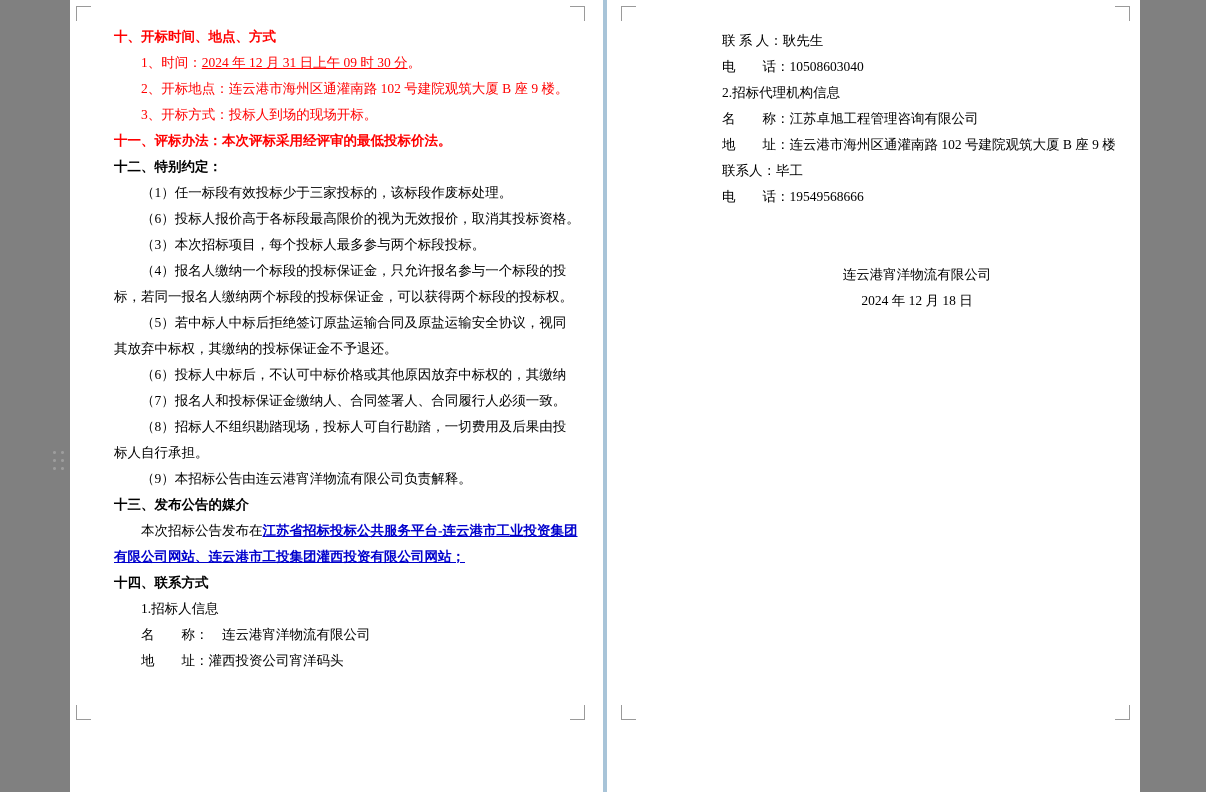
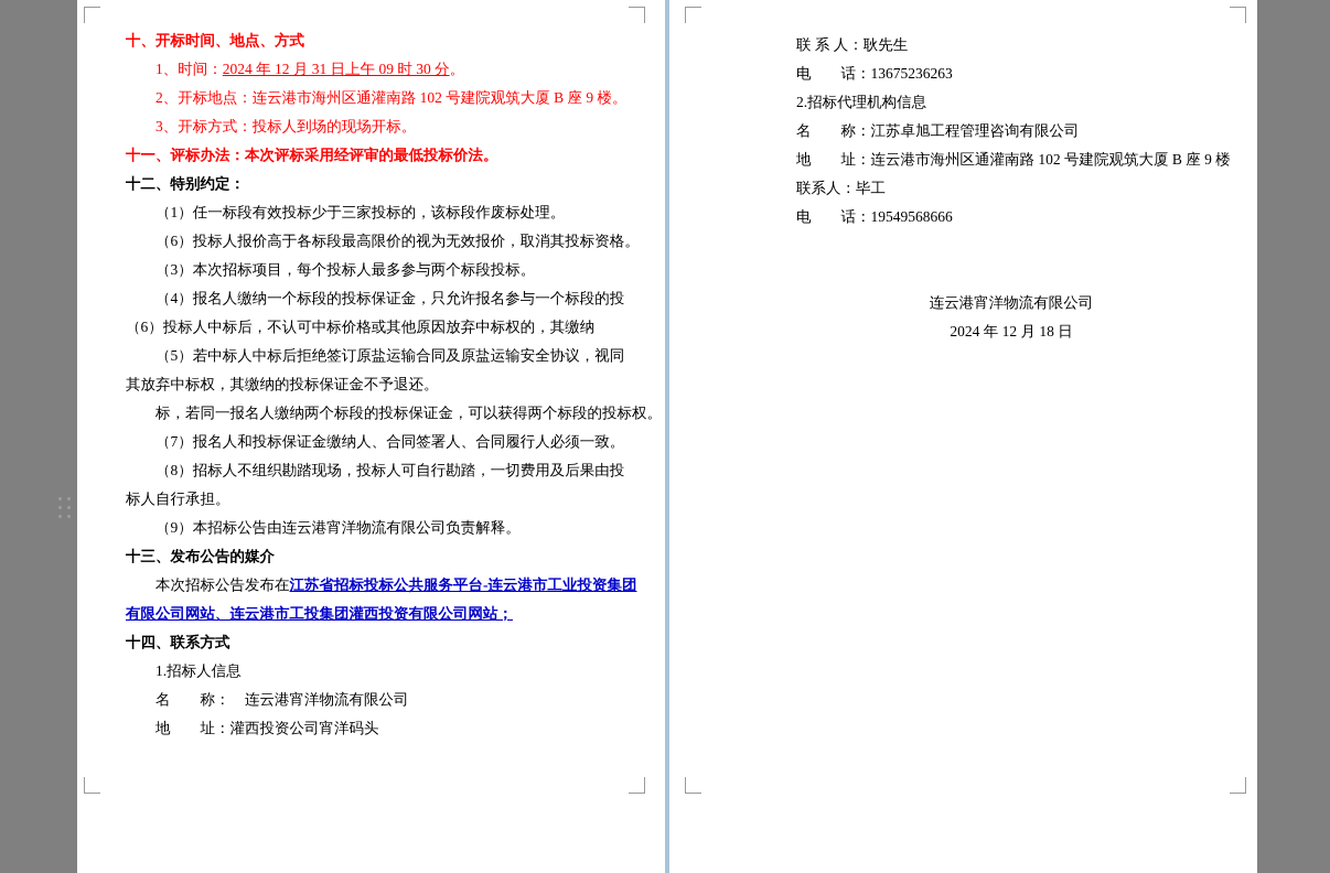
  十、开标时间、地点、方式
  1、时间：2024 年 12 月 31 日上午 09 时 30 分。
  2、开标地点：连云港市海州区通灌南路 102 号建院观筑大厦 B 座 9 楼。
  3、开标方式：投标人到场的现场开标。
  十一、评标办法：本次评标采用经评审的最低投标价法。
  十二、特别约定：
  （1）任一标段有效投标少于三家投标的，该标段作废标处理。
  （6）投标人报价高于各标段最高限价的视为无效报价，取消其投标资格。
  （3）本次招标项目，每个投标人最多参与两个标段投标。
  （4）报名人缴纳一个标段的投标保证金，只允许报名参与一个标段的投
- 标，若同一报名人缴纳两个标段的投标保证金，可以获得两个标段的投标权。
+ （6）投标人中标后，不认可中标价格或其他原因放弃中标权的，其缴纳
  （5）若中标人中标后拒绝签订原盐运输合同及原盐运输安全协议，视同
  其放弃中标权，其缴纳的投标保证金不予退还。
- （6）投标人中标后，不认可中标价格或其他原因放弃中标权的，其缴纳
+ 标，若同一报名人缴纳两个标段的投标保证金，可以获得两个标段的投标权。
  （7）报名人和投标保证金缴纳人、合同签署人、合同履行人必须一致。
  （8）招标人不组织勘踏现场，投标人可自行勘踏，一切费用及后果由投
  标人自行承担。
  （9）本招标公告由连云港宵洋物流有限公司负责解释。
  十三、发布公告的媒介
  本次招标公告发布在江苏省招标投标公共服务平台-连云港市工业投资集团
  有限公司网站、连云港市工投集团灌西投资有限公司网站；
  十四、联系方式
  1.招标人信息
  名 称： 连云港宵洋物流有限公司
  地 址：灌西投资公司宵洋码头
  联 系 人：耿先生
- 电 话：10508603040
+ 电 话：13675236263
  2.招标代理机构信息
  名 称：江苏卓旭工程管理咨询有限公司
  地 址：连云港市海州区通灌南路 102 号建院观筑大厦 B 座 9 楼
  联系人：毕工
  电 话：19549568666
  连云港宵洋物流有限公司
  2024 年 12 月 18 日
